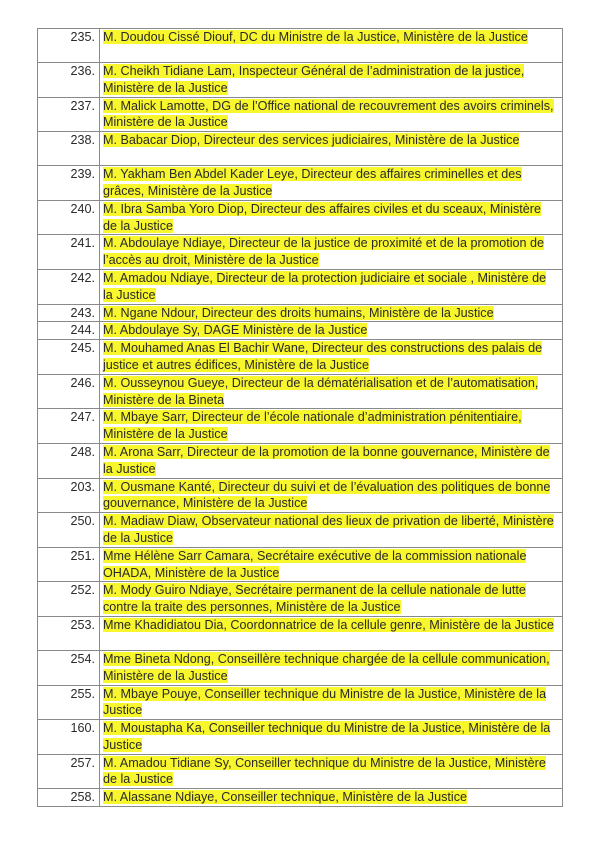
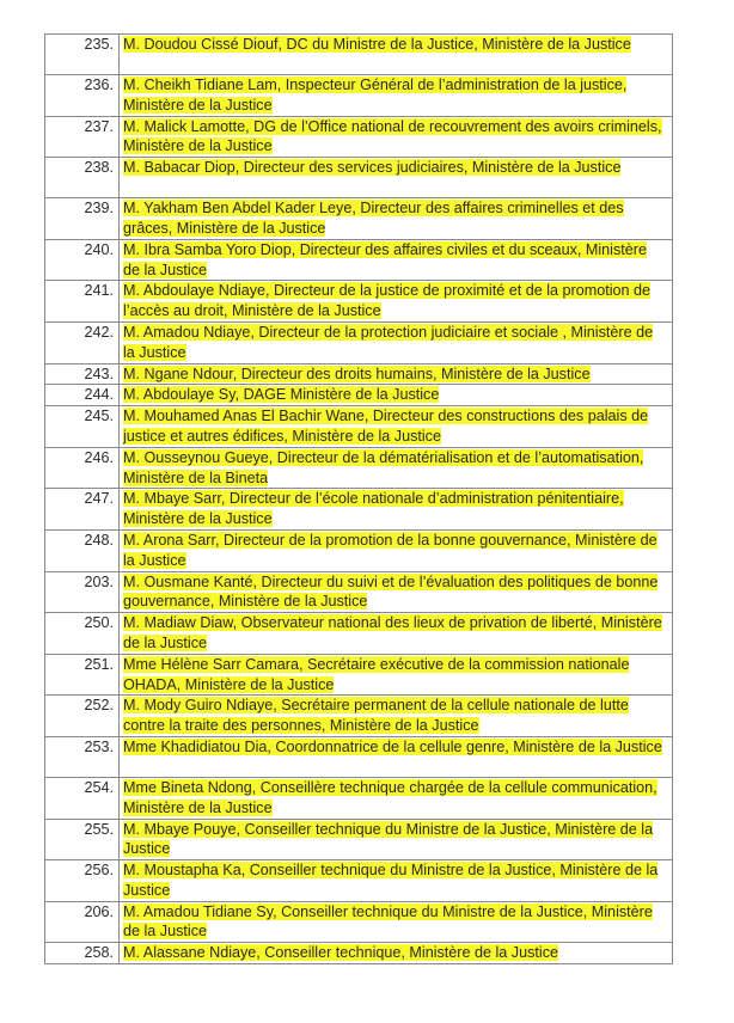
  235.	M. Doudou Cissé Diouf, DC du Ministre de la Justice, Ministère de la Justice
  236.	M. Cheikh Tidiane Lam, Inspecteur Général de l’administration de la justice, Ministère de la Justice
  237.	M. Malick Lamotte, DG de l’Office national de recouvrement des avoirs criminels, Ministère de la Justice
  238.	M. Babacar Diop, Directeur des services judiciaires, Ministère de la Justice
  239.	M. Yakham Ben Abdel Kader Leye, Directeur des affaires criminelles et des grâces, Ministère de la Justice
  240.	M. Ibra Samba Yoro Diop, Directeur des affaires civiles et du sceaux, Ministère de la Justice
  241.	M. Abdoulaye Ndiaye, Directeur de la justice de proximité et de la promotion de l’accès au droit, Ministère de la Justice
  242.	M. Amadou Ndiaye, Directeur de la protection judiciaire et sociale , Ministère de la Justice
  243.	M. Ngane Ndour, Directeur des droits humains, Ministère de la Justice
  244.	M. Abdoulaye Sy, DAGE Ministère de la Justice
  245.	M. Mouhamed Anas El Bachir Wane, Directeur des constructions des palais de justice et autres édifices, Ministère de la Justice
  246.	M. Ousseynou Gueye, Directeur de la dématérialisation et de l’automatisation, Ministère de la Bineta
  247.	M. Mbaye Sarr, Directeur de l’école nationale d’administration pénitentiaire, Ministère de la Justice
  248.	M. Arona Sarr, Directeur de la promotion de la bonne gouvernance, Ministère de la Justice
  203.	M. Ousmane Kanté, Directeur du suivi et de l’évaluation des politiques de bonne gouvernance, Ministère de la Justice
  250.	M. Madiaw Diaw, Observateur national des lieux de privation de liberté, Ministère de la Justice
  251.	Mme Hélène Sarr Camara, Secrétaire exécutive de la commission nationale OHADA, Ministère de la Justice
  252.	M. Mody Guiro Ndiaye, Secrétaire permanent de la cellule nationale de lutte contre la traite des personnes, Ministère de la Justice
  253.	Mme Khadidiatou Dia, Coordonnatrice de la cellule genre, Ministère de la Justice
  254.	Mme Bineta Ndong, Conseillère technique chargée de la cellule communication, Ministère de la Justice
  255.	M. Mbaye Pouye, Conseiller technique du Ministre de la Justice, Ministère de la Justice
- 160.	M. Moustapha Ka, Conseiller technique du Ministre de la Justice, Ministère de la Justice
+ 256.	M. Moustapha Ka, Conseiller technique du Ministre de la Justice, Ministère de la Justice
- 257.	M. Amadou Tidiane Sy, Conseiller technique du Ministre de la Justice, Ministère de la Justice
+ 206.	M. Amadou Tidiane Sy, Conseiller technique du Ministre de la Justice, Ministère de la Justice
  258.	M. Alassane Ndiaye, Conseiller technique, Ministère de la Justice
